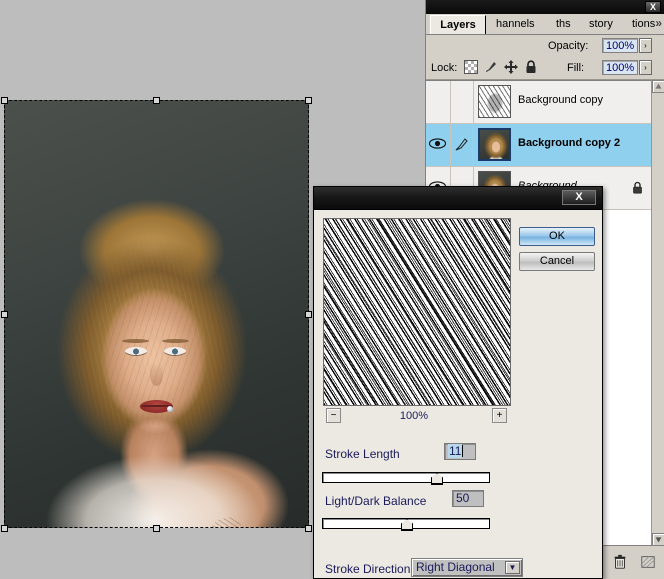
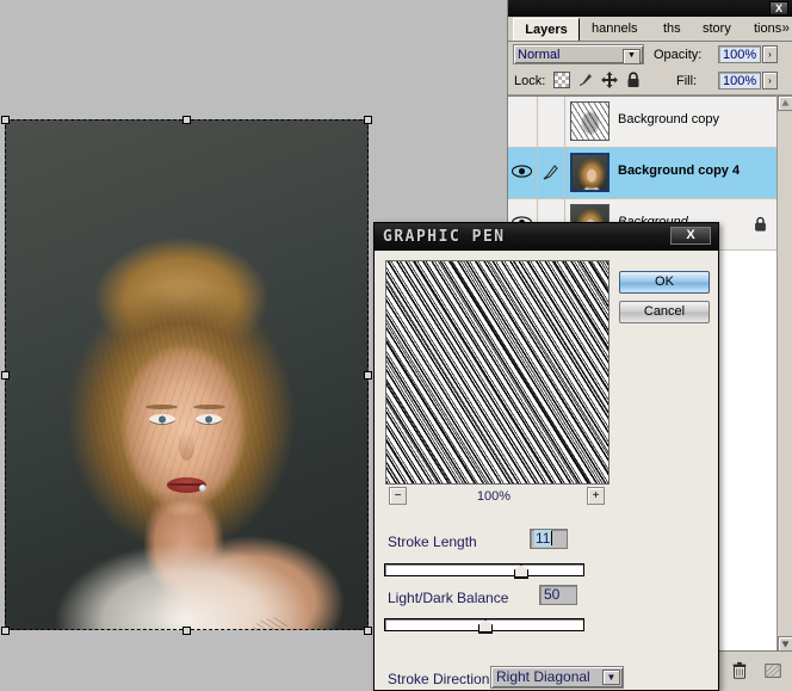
  X
  Layers
  hannels
  ths
  story
  tions
  »
+ Normal
  Opacity:
  100%
  ›
  Lock:
  Fill:
  100%
  ›
  Background copy
- Background copy 2
+ Background copy 4
+ GRAPHIC PEN
  X
  OK
  Cancel
  −
  100%
  +
  Stroke Length
  11
  Light/Dark Balance
  50
  Stroke Direction
  Right Diagonal
  ▼
